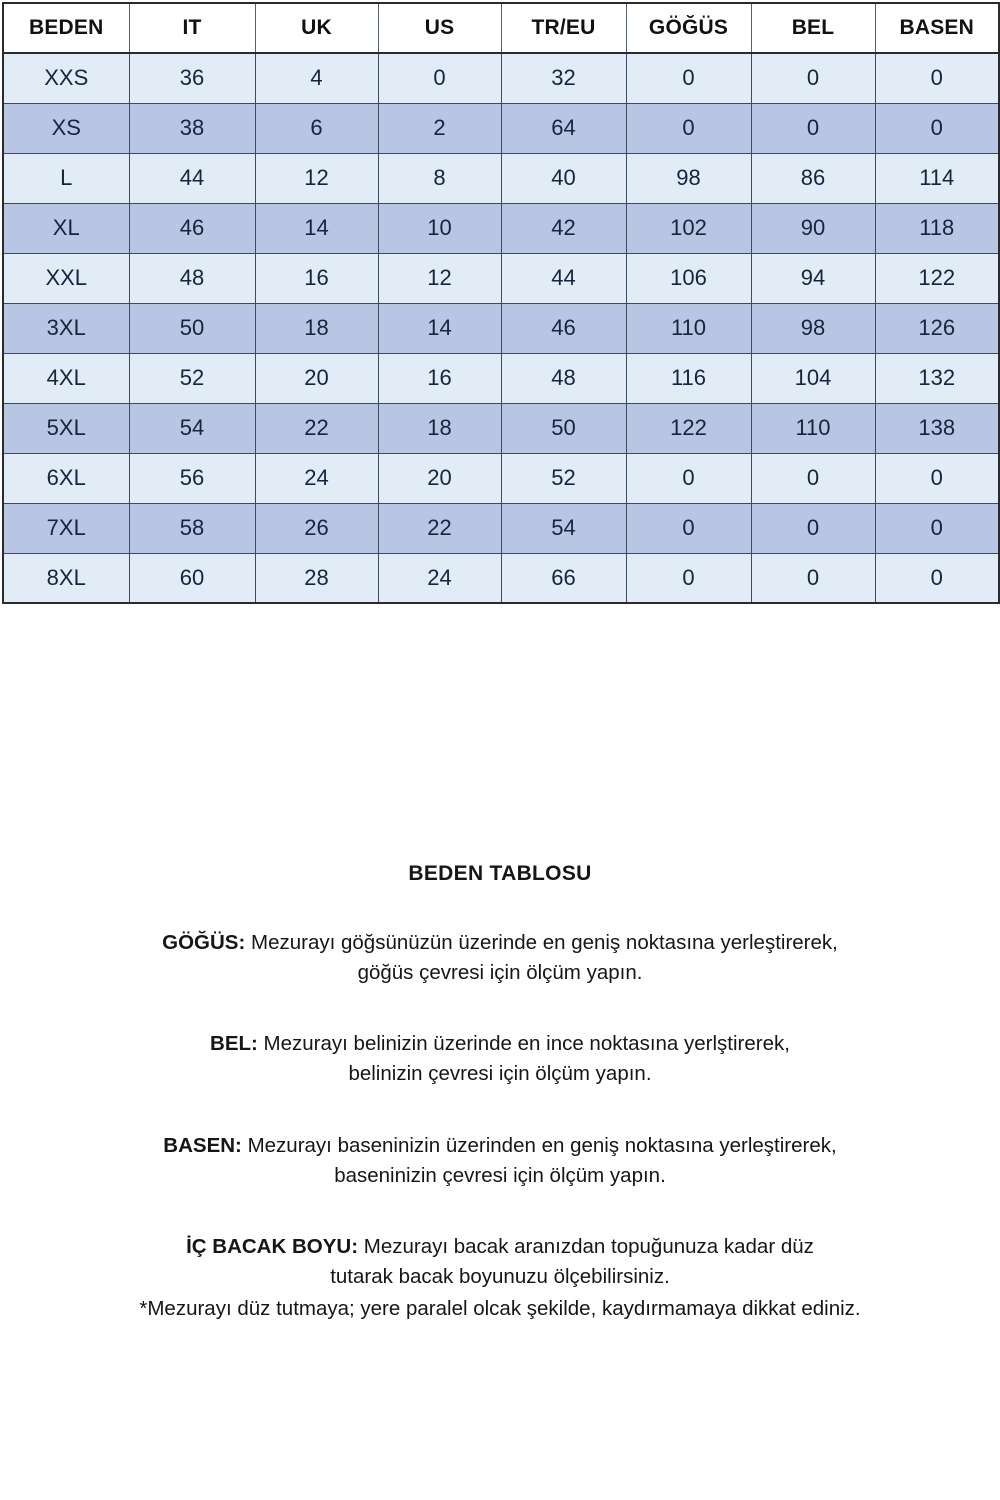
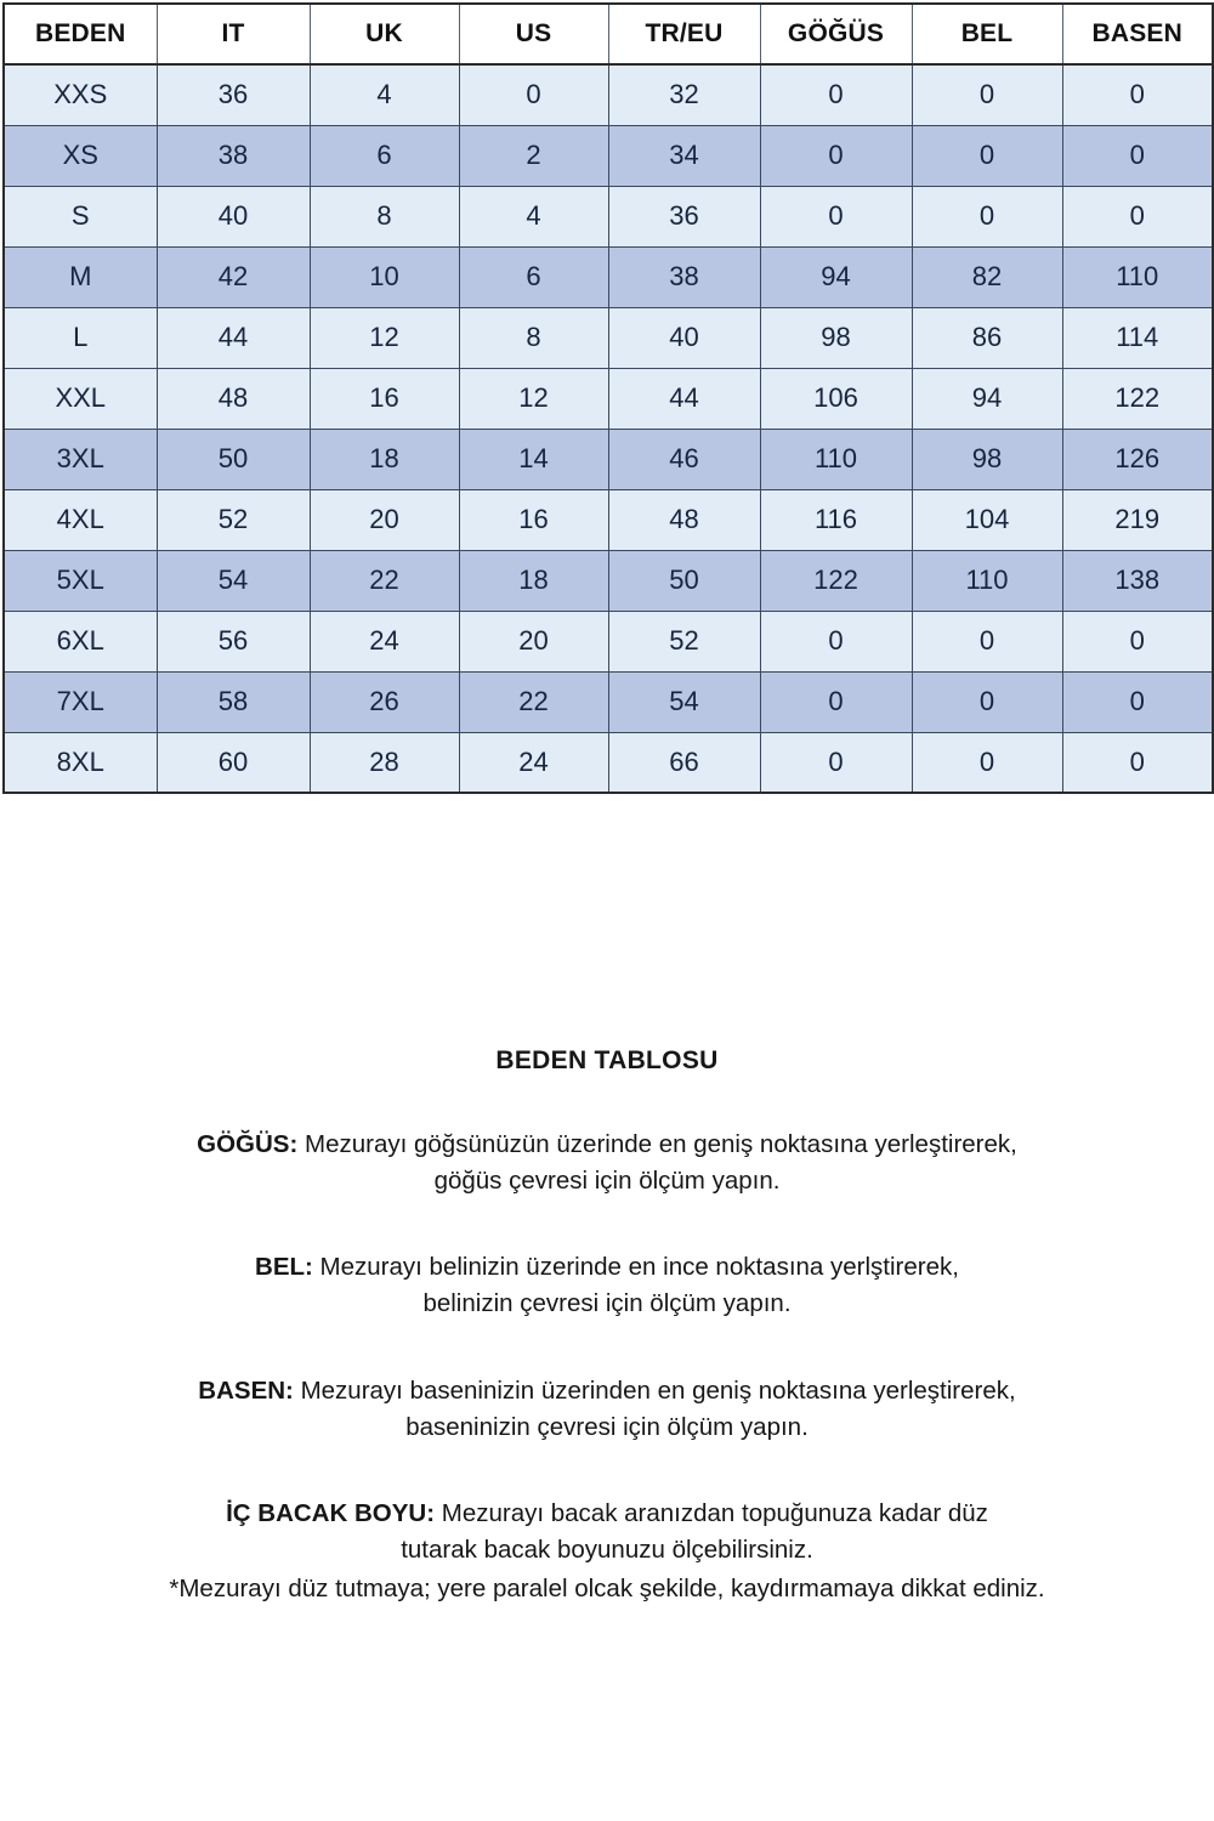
  BEDEN	IT	UK	US	TR/EU	GÖĞÜS	BEL	BASEN
  XXS	36	4	0	32	0	0	0
- XS	38	6	2	64	0	0	0
+ XS	38	6	2	34	0	0	0
+ S	40	8	4	36	0	0	0
+ M	42	10	6	38	94	82	110
  L	44	12	8	40	98	86	114
- XL	46	14	10	42	102	90	118
  XXL	48	16	12	44	106	94	122
  3XL	50	18	14	46	110	98	126
- 4XL	52	20	16	48	116	104	132
+ 4XL	52	20	16	48	116	104	219
  5XL	54	22	18	50	122	110	138
  6XL	56	24	20	52	0	0	0
  7XL	58	26	22	54	0	0	0
  8XL	60	28	24	66	0	0	0
  BEDEN TABLOSU
  GÖĞÜS: Mezurayı göğsünüzün üzerinde en geniş noktasına yerleştirerek,
  göğüs çevresi için ölçüm yapın.
  BEL: Mezurayı belinizin üzerinde en ince noktasına yerlştirerek,
  belinizin çevresi için ölçüm yapın.
  BASEN: Mezurayı baseninizin üzerinden en geniş noktasına yerleştirerek,
  baseninizin çevresi için ölçüm yapın.
  İÇ BACAK BOYU: Mezurayı bacak aranızdan topuğunuza kadar düz
  tutarak bacak boyunuzu ölçebilirsiniz.
  *Mezurayı düz tutmaya; yere paralel olcak şekilde, kaydırmamaya dikkat ediniz.
